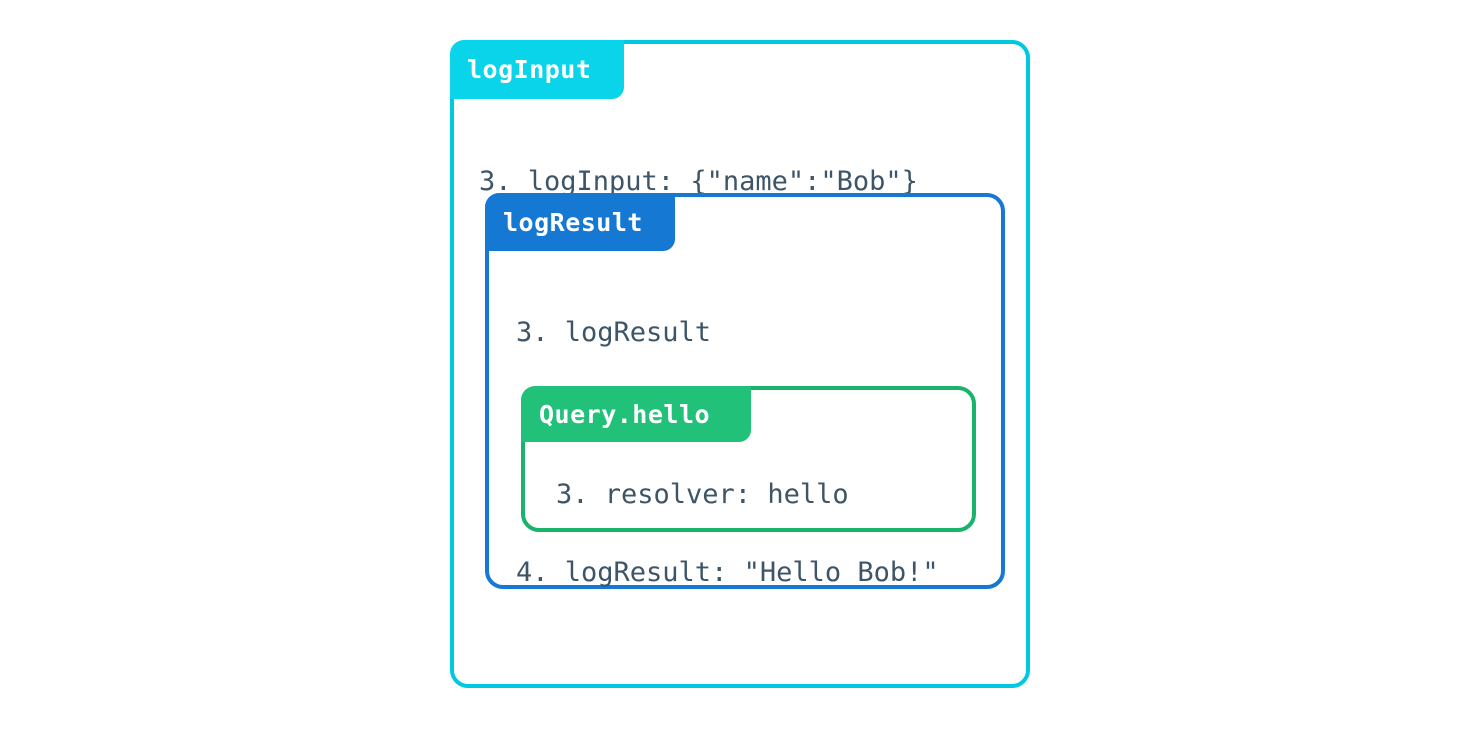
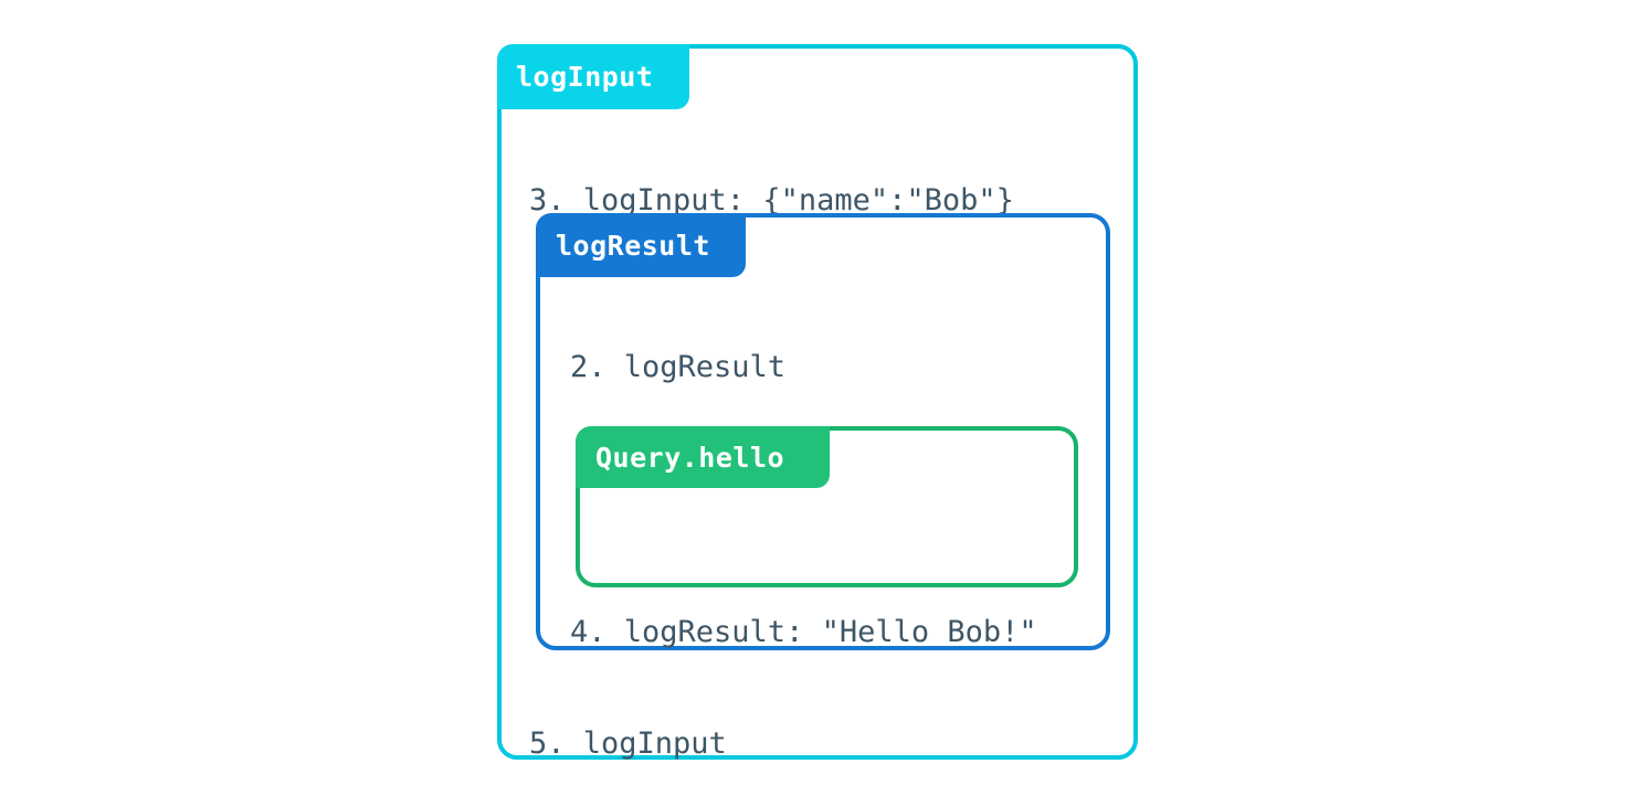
  logInput
  3. logInput: {"name":"Bob"}
  logResult
- 3. logResult
+ 2. logResult
  Query.hello
- 3. resolver: hello
  4. logResult: "Hello Bob!"
+ 5. logInput
